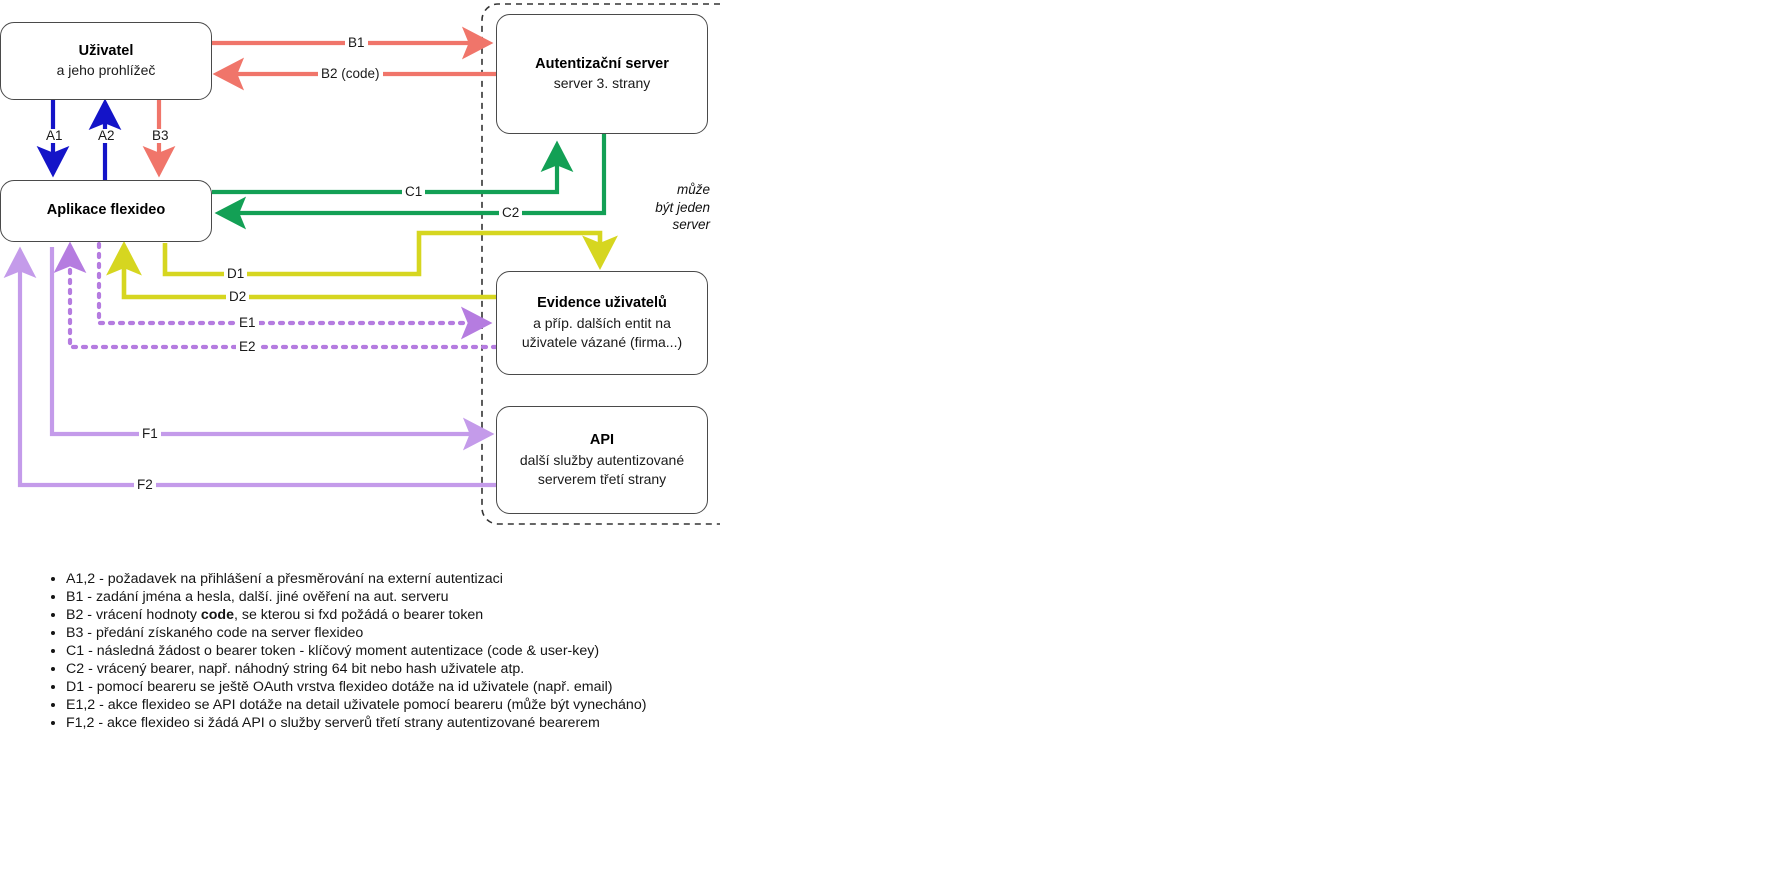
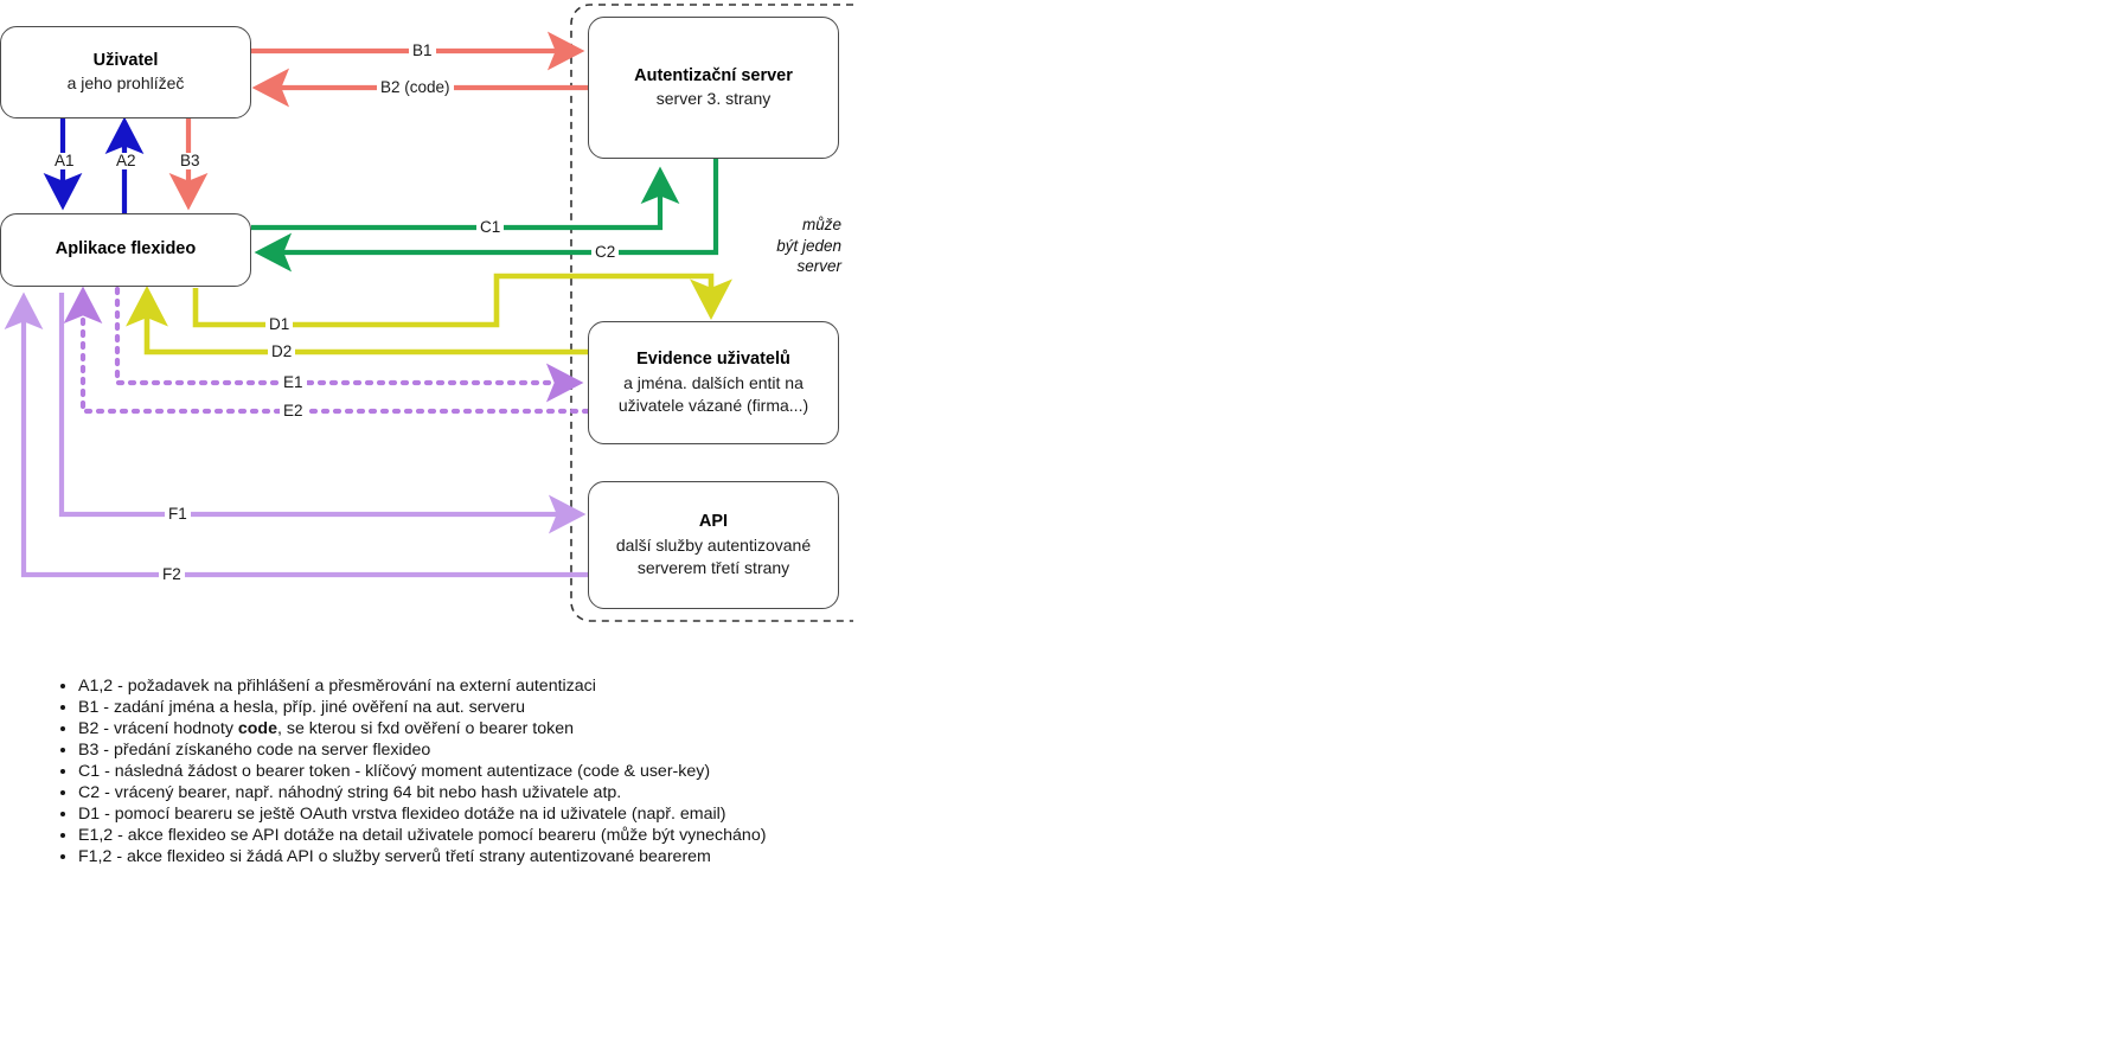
  Uživatel
  a jeho prohlížeč
  Aplikace flexideo
  Autentizační server
  server 3. strany
  Evidence uživatelů
- a příp. dalších entit na
+ a jména. dalších entit na
  uživatele vázané (firma...)
  API
  další služby autentizované
  serverem třetí strany
  B1
  B2 (code)
  B3
  A1
  A2
  C1
  C2
  D1
  D2
  E1
  E2
  F1
  F2
  může
  být jeden
  server
  A1,2 - požadavek na přihlášení a přesměrování na externí autentizaci
- B1 - zadání jména a hesla, další. jiné ověření na aut. serveru
+ B1 - zadání jména a hesla, příp. jiné ověření na aut. serveru
- B2 - vrácení hodnoty code, se kterou si fxd požádá o bearer token
+ B2 - vrácení hodnoty code, se kterou si fxd ověření o bearer token
  B3 - předání získaného code na server flexideo
  C1 - následná žádost o bearer token - klíčový moment autentizace (code & user-key)
  C2 - vrácený bearer, např. náhodný string 64 bit nebo hash uživatele atp.
  D1 - pomocí beareru se ještě OAuth vrstva flexideo dotáže na id uživatele (např. email)
  E1,2 - akce flexideo se API dotáže na detail uživatele pomocí beareru (může být vynecháno)
  F1,2 - akce flexideo si žádá API o služby serverů třetí strany autentizované bearerem
